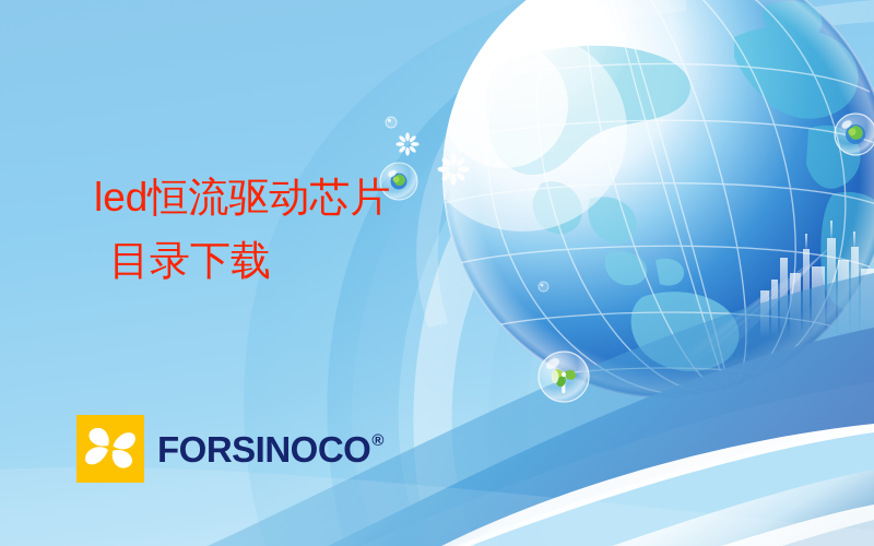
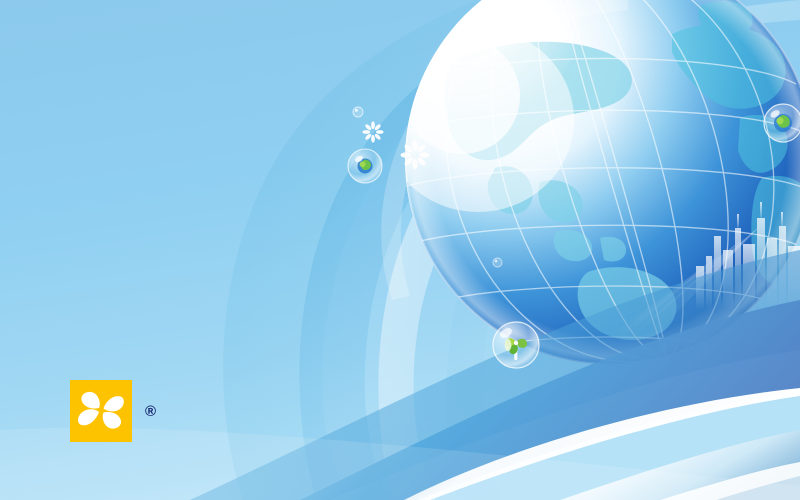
- led恒流驱动芯片
- 目录下载
- FORSINOCO
  ®
